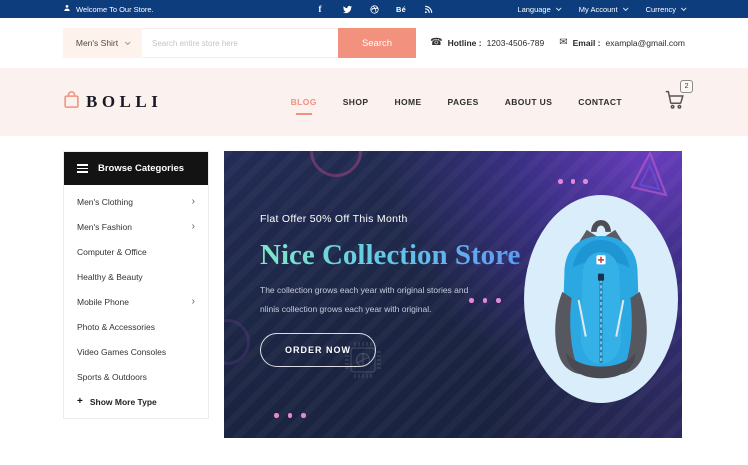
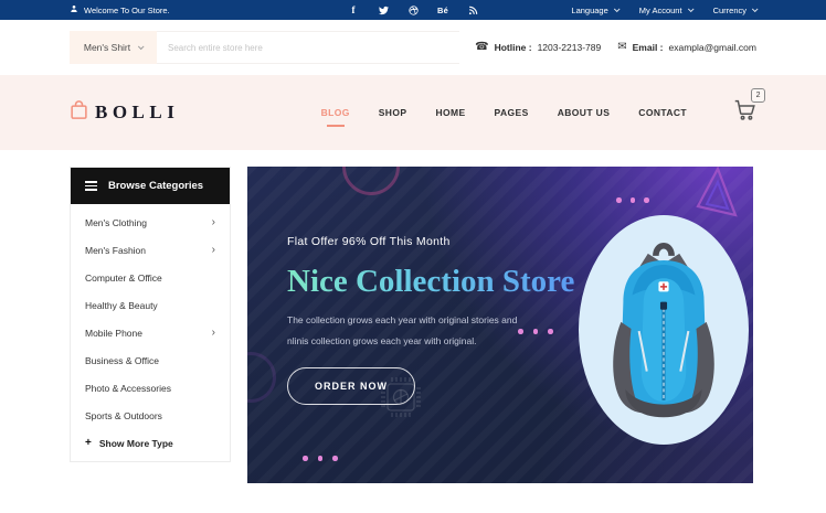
  Welcome To Our Store.
  f
  Bé
  Language
  My Account
  Currency
  Men's Shirt
  Search entire store here
- Search
  ☎
  Hotline :
- 1203-4506-789
+ 1203-2213-789
  ✉
  Email :
  exampla@gmail.com
  BOLLI
  BLOG
  SHOP
  HOME
  PAGES
  ABOUT US
  CONTACT
  Browse Categories
  Men's Clothing
  ›
  Men's Fashion
  ›
  Computer & Office
  Healthy & Beauty
  Mobile Phone
  ›
+ Business & Office
  Photo & Accessories
- Video Games Consoles
  Sports & Outdoors
  +
  Show More Type
- Flat Offer 50% Off This Month
+ Flat Offer 96% Off This Month
  Nice Collection Store
  The collection grows each year with original stories and
  nlinis collection grows each year with original.
  ORDER NOW
